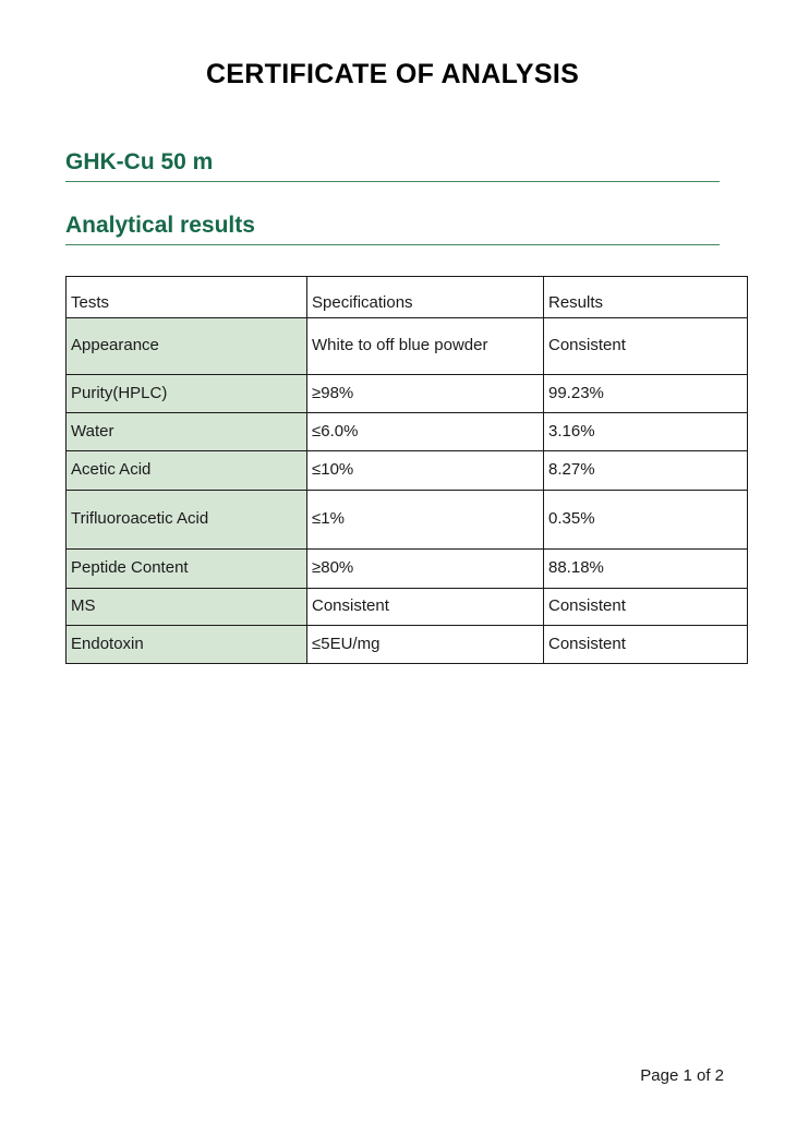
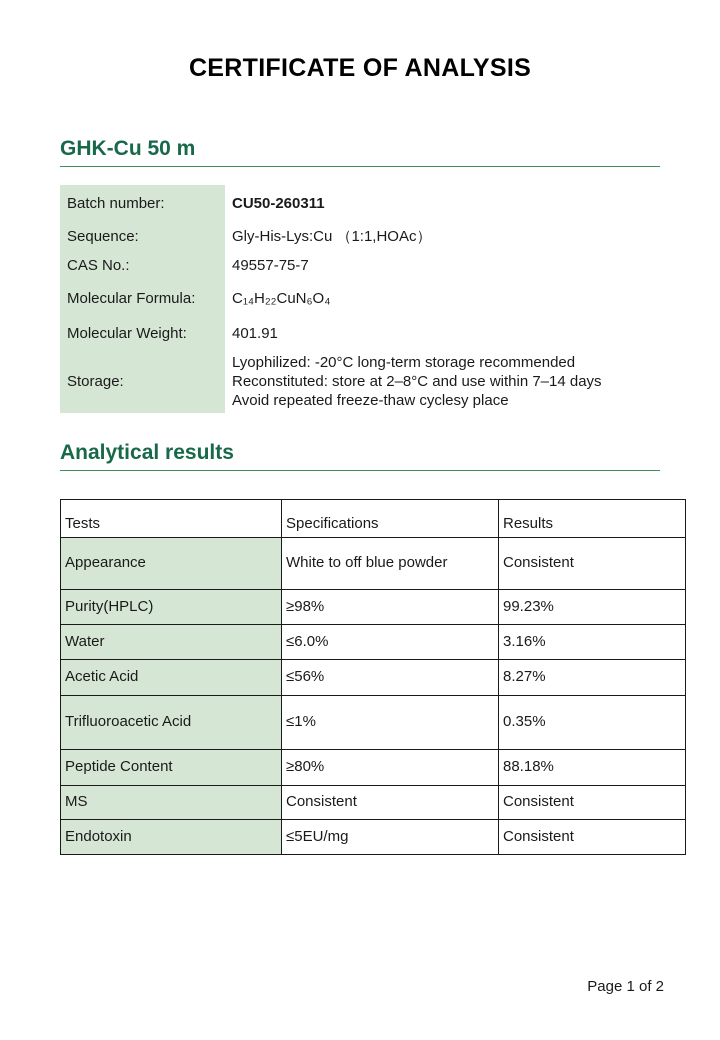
  CERTIFICATE OF ANALYSIS
  GHK-Cu 50 m
+ Batch number:	CU50-260311
+ Sequence:	Gly-His-Lys:Cu （1:1,HOAc）
+ CAS No.:	49557-75-7
+ Molecular Formula:	C₁₄H₂₂CuN₆O₄
+ Molecular Weight:	401.91
+ Storage:	Lyophilized: -20°C long-term storage recommended Reconstituted: store at 2–8°C and use within 7–14 days Avoid repeated freeze-thaw cyclesy place
  Analytical results
  Tests	Specifications	Results
  Appearance	White to off blue powder	Consistent
  Purity(HPLC)	≥98%	99.23%
  Water	≤6.0%	3.16%
- Acetic Acid	≤10%	8.27%
+ Acetic Acid	≤56%	8.27%
  Trifluoroacetic Acid	≤1%	0.35%
  Peptide Content	≥80%	88.18%
  MS	Consistent	Consistent
  Endotoxin	≤5EU/mg	Consistent
  Page 1 of 2
